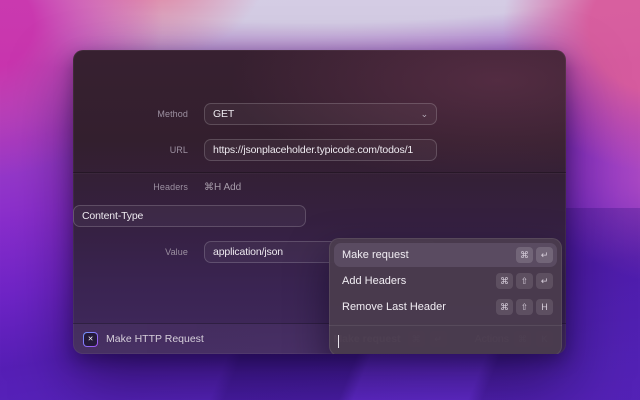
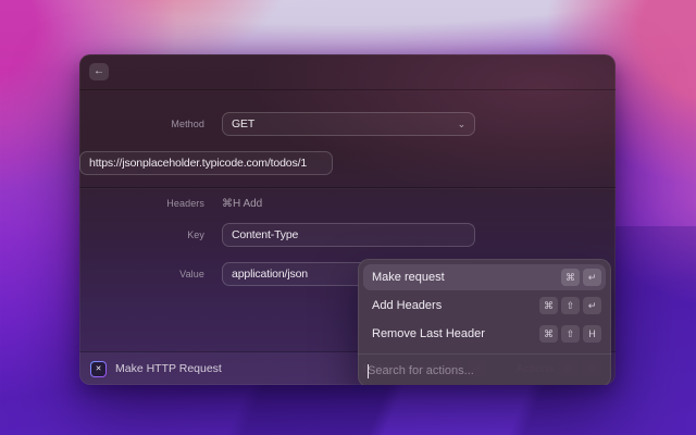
+ ←
  Method
  GET
  ⌄
- URL
  https://jsonplaceholder.typicode.com/todos/1
  Headers
  ⌘H Add
+ Key
  Content-Type
  Value
  application/json
  Make request
  ⌘
  ↵
  Add Headers
  ⌘
  ⇧
  ↵
  Remove Last Header
  ⌘
  ⇧
  H
+ Search for actions...
  Make HTTP Request
